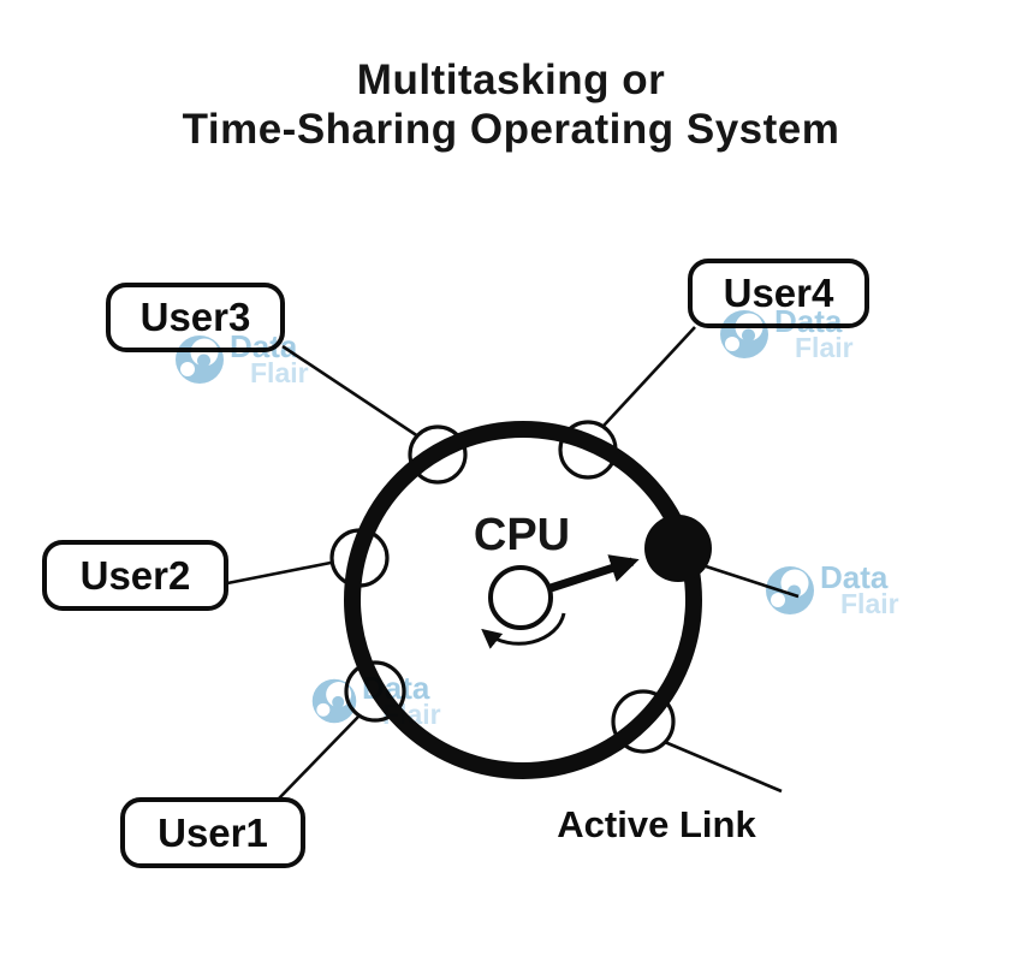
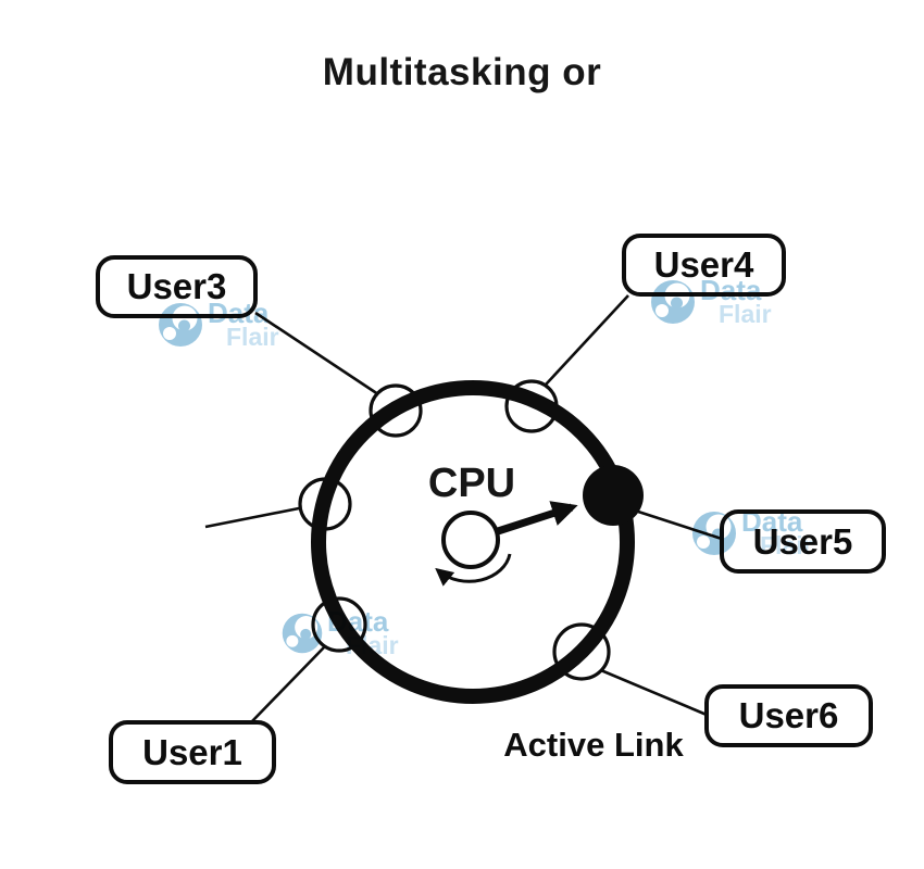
  Multitasking or
- Time-Sharing Operating System
  CPU
  User1
- User2
  User3
  User4
+ User5
+ User6
  Active Link
  Data
  Flair
  Data
  Flair
  Data
  Flair
  Data
  Flair
